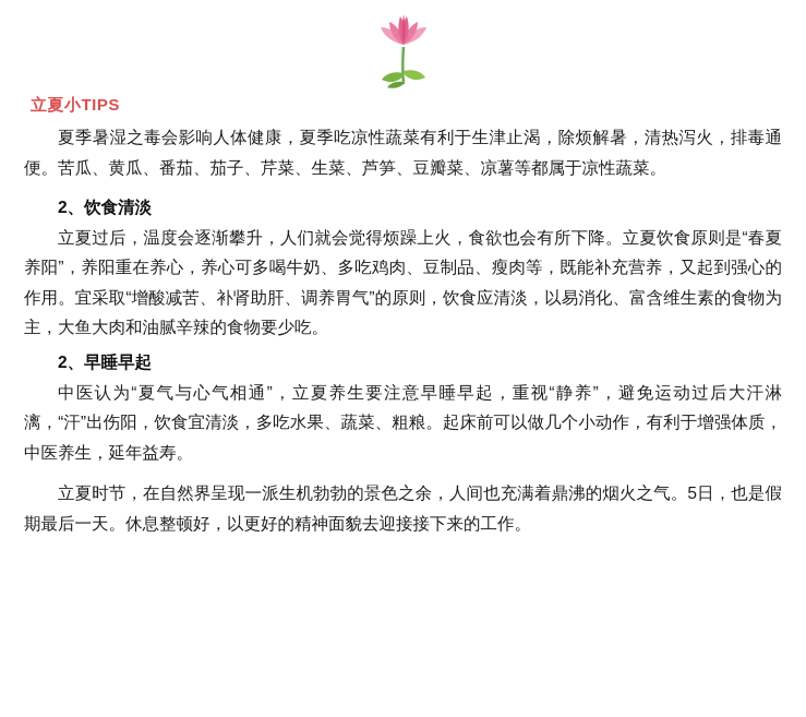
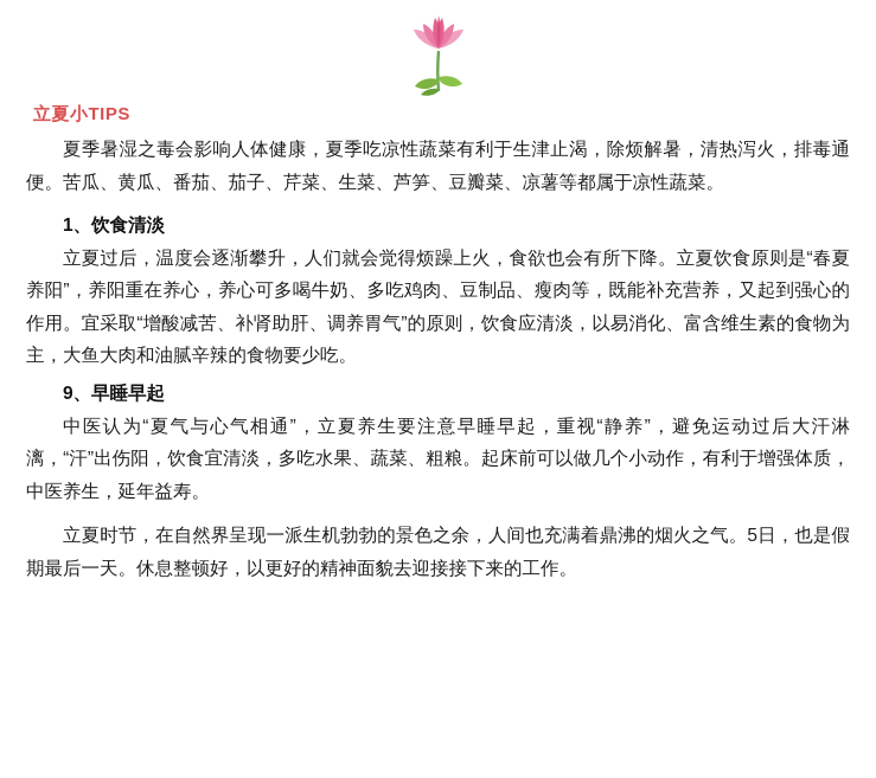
  立夏小TIPS
  夏季暑湿之毒会影响人体健康，夏季吃凉性蔬菜有利于生津止渴，除烦解暑，清热泻火，排毒通便。苦瓜、黄瓜、番茄、茄子、芹菜、生菜、芦笋、豆瓣菜、凉薯等都属于凉性蔬菜。
- 2、饮食清淡
+ 1、饮食清淡
  立夏过后，温度会逐渐攀升，人们就会觉得烦躁上火，食欲也会有所下降。立夏饮食原则是“春夏养阳”，养阳重在养心，养心可多喝牛奶、多吃鸡肉、豆制品、瘦肉等，既能补充营养，又起到强心的作用。宜采取“增酸减苦、补肾助肝、调养胃气”的原则，饮食应清淡，以易消化、富含维生素的食物为主，大鱼大肉和油腻辛辣的食物要少吃。
- 2、早睡早起
+ 9、早睡早起
  中医认为“夏气与心气相通”，立夏养生要注意早睡早起，重视“静养”，避免运动过后大汗淋漓，“汗”出伤阳，饮食宜清淡，多吃水果、蔬菜、粗粮。起床前可以做几个小动作，有利于增强体质，中医养生，延年益寿。
  立夏时节，在自然界呈现一派生机勃勃的景色之余，人间也充满着鼎沸的烟火之气。5日，也是假期最后一天。休息整顿好，以更好的精神面貌去迎接接下来的工作。
